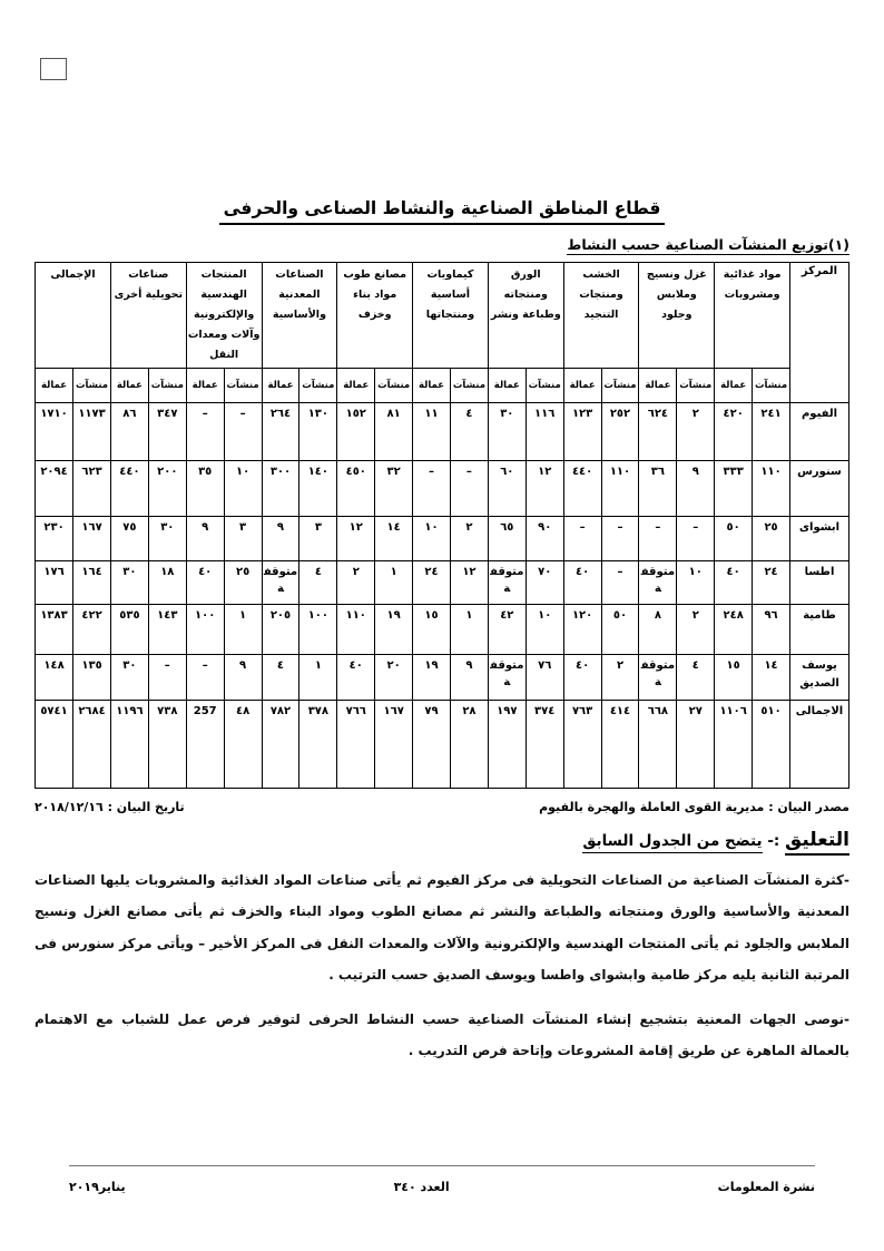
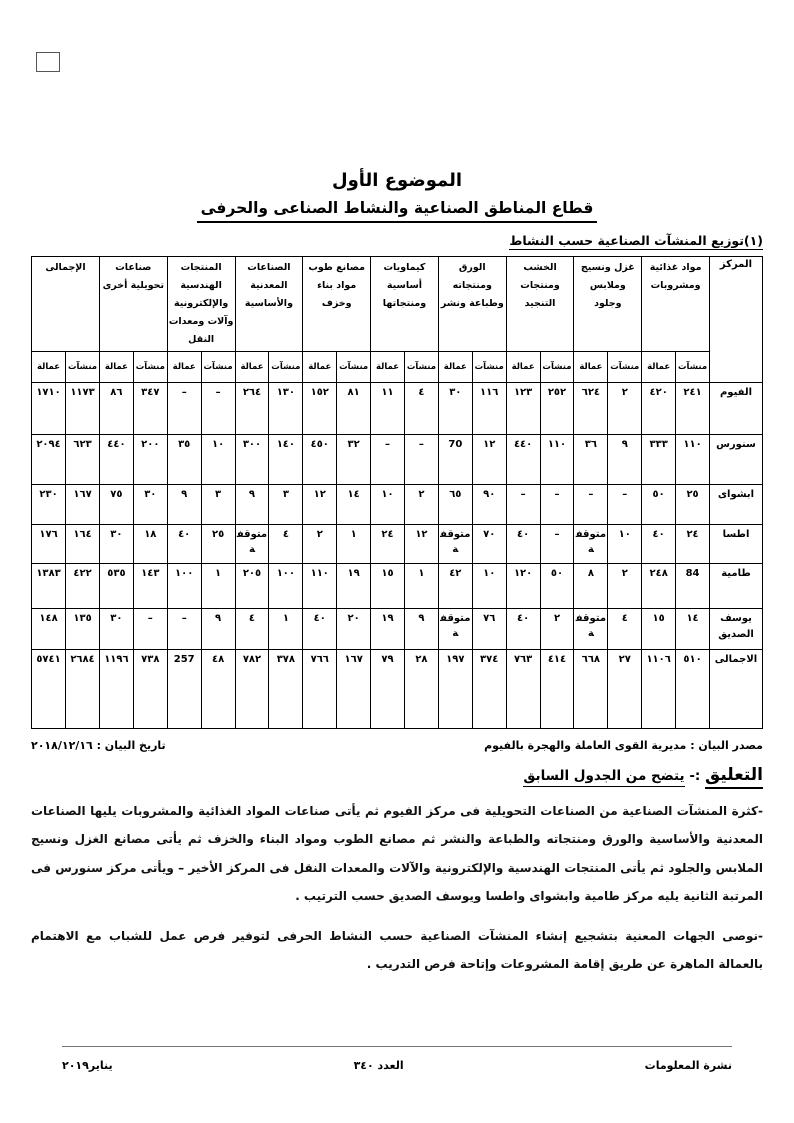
+ الموضوع الأول
  قطاع المناطق الصناعية والنشاط الصناعى والحرفى
  (١)توزيع المنشآت الصناعية حسب النشاط
  المركز	مواد غذائية ومشروبات	غزل ونسيج وملابس وجلود	الخشب ومنتجات التنجيد	الورق ومنتجاته وطباعة ونشر	كيماويات أساسية ومنتجاتها	مصانع طوب مواد بناء وخزف	الصناعات المعدنية والأساسية	المنتجات الهندسية والإلكترونية وآلات ومعدات النقل	صناعات تحويلية أخرى	الإجمالى
  منشآت	عمالة	منشآت	عمالة	منشآت	عمالة	منشآت	عمالة	منشآت	عمالة	منشآت	عمالة	منشآت	عمالة	منشآت	عمالة	منشآت	عمالة	منشآت	عمالة
  الفيوم	٢٤١	٤٢٠	٢	٦٢٤	٢٥٢	١٢٣	١١٦	٣٠	٤	١١	٨١	١٥٢	١٣٠	٢٦٤	–	–	٣٤٧	٨٦	١١٧٣	١٧١٠
- سنورس	١١٠	٣٣٣	٩	٣٦	١١٠	٤٤٠	١٢	٦٠	–	–	٣٢	٤٥٠	١٤٠	٣٠٠	١٠	٣٥	٢٠٠	٤٤٠	٦٢٣	٢٠٩٤
+ سنورس	١١٠	٣٣٣	٩	٣٦	١١٠	٤٤٠	١٢	70	–	–	٣٢	٤٥٠	١٤٠	٣٠٠	١٠	٣٥	٢٠٠	٤٤٠	٦٢٣	٢٠٩٤
  ابشواى	٢٥	٥٠	–	–	–	–	٩٠	٦٥	٢	١٠	١٤	١٢	٣	٩	٣	٩	٣٠	٧٥	١٦٧	٢٣٠
  اطسا	٢٤	٤٠	١٠	متوقفة	–	٤٠	٧٠	متوقفة	١٢	٢٤	١	٢	٤	متوقفة	٢٥	٤٠	١٨	٣٠	١٦٤	١٧٦
- طامية	٩٦	٢٤٨	٢	٨	٥٠	١٢٠	١٠	٤٢	١	١٥	١٩	١١٠	١٠٠	٢٠٥	١	١٠٠	١٤٣	٥٣٥	٤٢٢	١٣٨٣
+ طامية	84	٢٤٨	٢	٨	٥٠	١٢٠	١٠	٤٢	١	١٥	١٩	١١٠	١٠٠	٢٠٥	١	١٠٠	١٤٣	٥٣٥	٤٢٢	١٣٨٣
  يوسف الصديق	١٤	١٥	٤	متوقفة	٢	٤٠	٧٦	متوقفة	٩	١٩	٢٠	٤٠	١	٤	٩	–	–	٣٠	١٣٥	١٤٨
  الاجمالى	٥١٠	١١٠٦	٢٧	٦٦٨	٤١٤	٧٦٣	٣٧٤	١٩٧	٢٨	٧٩	١٦٧	٧٦٦	٣٧٨	٧٨٢	٤٨	257	٧٣٨	١١٩٦	٢٦٨٤	٥٧٤١
  مصدر البيان : مديرية القوى العاملة والهجرة بالفيوم
  تاريخ البيان : ٢٠١٨/١٢/١٦
  التعليق :- يتضح من الجدول السابق
  -كثرة المنشآت الصناعية من الصناعات التحويلية فى مركز الفيوم ثم يأتى صناعات المواد الغذائية والمشروبات يليها الصناعات المعدنية والأساسية والورق ومنتجاته والطباعة والنشر ثم مصانع الطوب ومواد البناء والخزف ثم يأتى مصانع الغزل ونسيج الملابس والجلود ثم يأتى المنتجات الهندسية والإلكترونية والآلات والمعدات النقل فى المركز الأخير – ويأتى مركز سنورس فى المرتبة الثانية يليه مركز طامية وابشواى واطسا ويوسف الصديق حسب الترتيب .
  -نوصى الجهات المعنية بتشجيع إنشاء المنشآت الصناعية حسب النشاط الحرفى لتوفير فرص عمل للشباب مع الاهتمام بالعمالة الماهرة عن طريق إقامة المشروعات وإتاحة فرص التدريب .
  نشرة المعلومات
  العدد ٣٤٠
  يناير٢٠١٩
